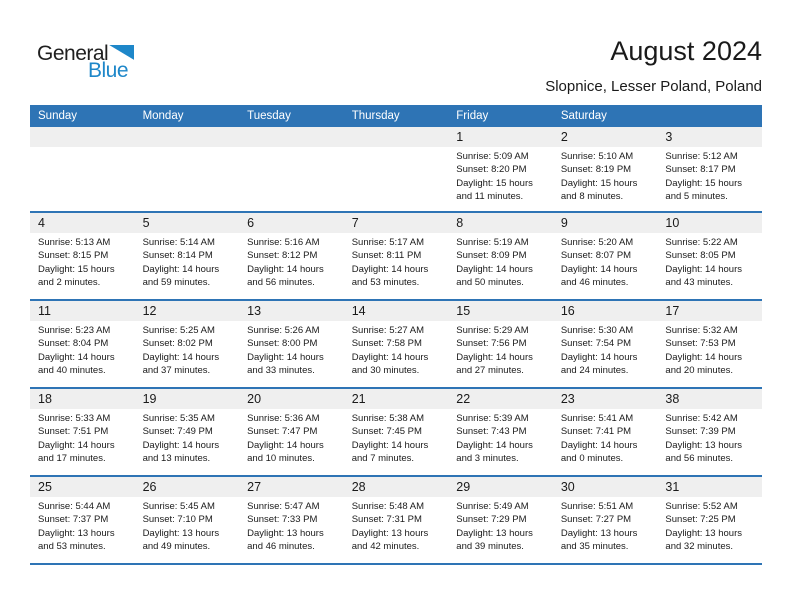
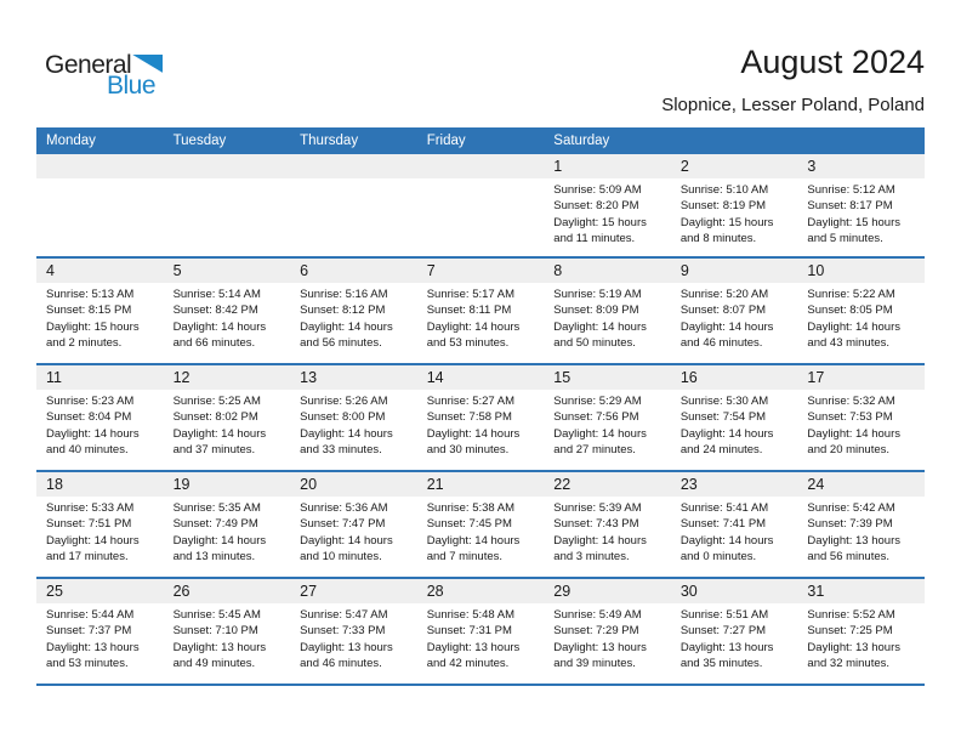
  General
  Blue
  August 2024
  Slopnice, Lesser Poland, Poland
- Sunday
  Monday
  Tuesday
  Thursday
  Friday
  Saturday
  1
  Sunrise: 5:09 AM
  Sunset: 8:20 PM
  Daylight: 15 hours
  and 11 minutes.
  2
  Sunrise: 5:10 AM
  Sunset: 8:19 PM
  Daylight: 15 hours
  and 8 minutes.
  3
  Sunrise: 5:12 AM
  Sunset: 8:17 PM
  Daylight: 15 hours
  and 5 minutes.
  4
  Sunrise: 5:13 AM
  Sunset: 8:15 PM
  Daylight: 15 hours
  and 2 minutes.
  5
  Sunrise: 5:14 AM
- Sunset: 8:14 PM
+ Sunset: 8:42 PM
  Daylight: 14 hours
- and 59 minutes.
+ and 66 minutes.
  6
  Sunrise: 5:16 AM
  Sunset: 8:12 PM
  Daylight: 14 hours
  and 56 minutes.
  7
  Sunrise: 5:17 AM
  Sunset: 8:11 PM
  Daylight: 14 hours
  and 53 minutes.
  8
  Sunrise: 5:19 AM
  Sunset: 8:09 PM
  Daylight: 14 hours
  and 50 minutes.
  9
  Sunrise: 5:20 AM
  Sunset: 8:07 PM
  Daylight: 14 hours
  and 46 minutes.
  10
  Sunrise: 5:22 AM
  Sunset: 8:05 PM
  Daylight: 14 hours
  and 43 minutes.
  11
  Sunrise: 5:23 AM
  Sunset: 8:04 PM
  Daylight: 14 hours
  and 40 minutes.
  12
  Sunrise: 5:25 AM
  Sunset: 8:02 PM
  Daylight: 14 hours
  and 37 minutes.
  13
  Sunrise: 5:26 AM
  Sunset: 8:00 PM
  Daylight: 14 hours
  and 33 minutes.
  14
  Sunrise: 5:27 AM
  Sunset: 7:58 PM
  Daylight: 14 hours
  and 30 minutes.
  15
  Sunrise: 5:29 AM
  Sunset: 7:56 PM
  Daylight: 14 hours
  and 27 minutes.
  16
  Sunrise: 5:30 AM
  Sunset: 7:54 PM
  Daylight: 14 hours
  and 24 minutes.
  17
  Sunrise: 5:32 AM
  Sunset: 7:53 PM
  Daylight: 14 hours
  and 20 minutes.
  18
  Sunrise: 5:33 AM
  Sunset: 7:51 PM
  Daylight: 14 hours
  and 17 minutes.
  19
  Sunrise: 5:35 AM
  Sunset: 7:49 PM
  Daylight: 14 hours
  and 13 minutes.
  20
  Sunrise: 5:36 AM
  Sunset: 7:47 PM
  Daylight: 14 hours
  and 10 minutes.
  21
  Sunrise: 5:38 AM
  Sunset: 7:45 PM
  Daylight: 14 hours
  and 7 minutes.
  22
  Sunrise: 5:39 AM
  Sunset: 7:43 PM
  Daylight: 14 hours
  and 3 minutes.
  23
  Sunrise: 5:41 AM
  Sunset: 7:41 PM
  Daylight: 14 hours
  and 0 minutes.
- 38
+ 24
  Sunrise: 5:42 AM
  Sunset: 7:39 PM
  Daylight: 13 hours
  and 56 minutes.
  25
  Sunrise: 5:44 AM
  Sunset: 7:37 PM
  Daylight: 13 hours
  and 53 minutes.
  26
  Sunrise: 5:45 AM
  Sunset: 7:10 PM
  Daylight: 13 hours
  and 49 minutes.
  27
  Sunrise: 5:47 AM
  Sunset: 7:33 PM
  Daylight: 13 hours
  and 46 minutes.
  28
  Sunrise: 5:48 AM
  Sunset: 7:31 PM
  Daylight: 13 hours
  and 42 minutes.
  29
  Sunrise: 5:49 AM
  Sunset: 7:29 PM
  Daylight: 13 hours
  and 39 minutes.
  30
  Sunrise: 5:51 AM
  Sunset: 7:27 PM
  Daylight: 13 hours
  and 35 minutes.
  31
  Sunrise: 5:52 AM
  Sunset: 7:25 PM
  Daylight: 13 hours
  and 32 minutes.
